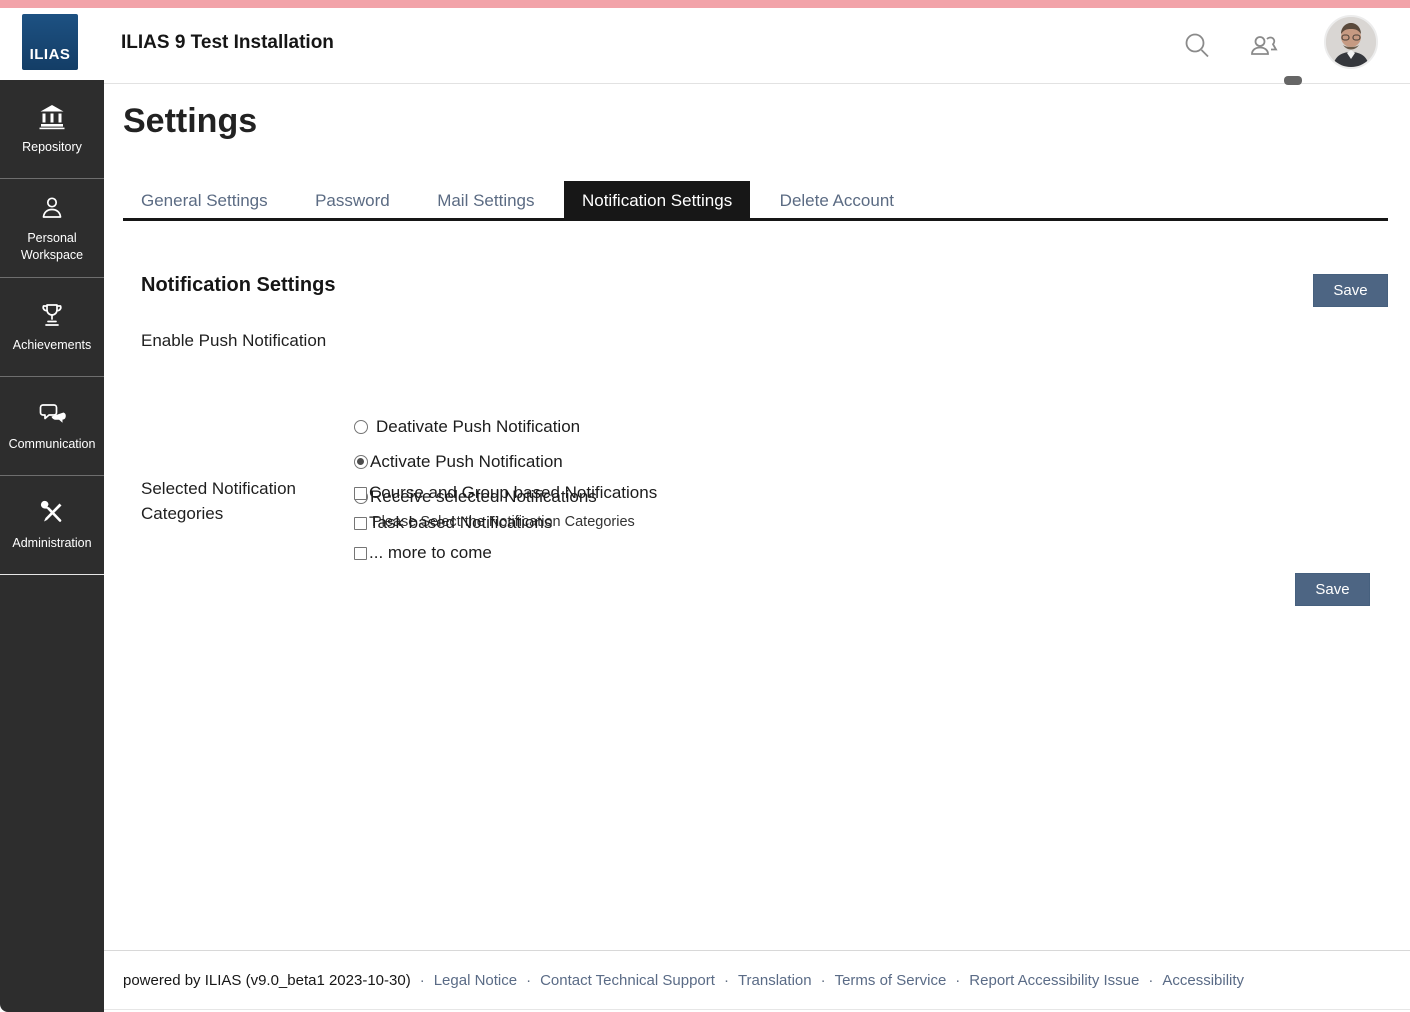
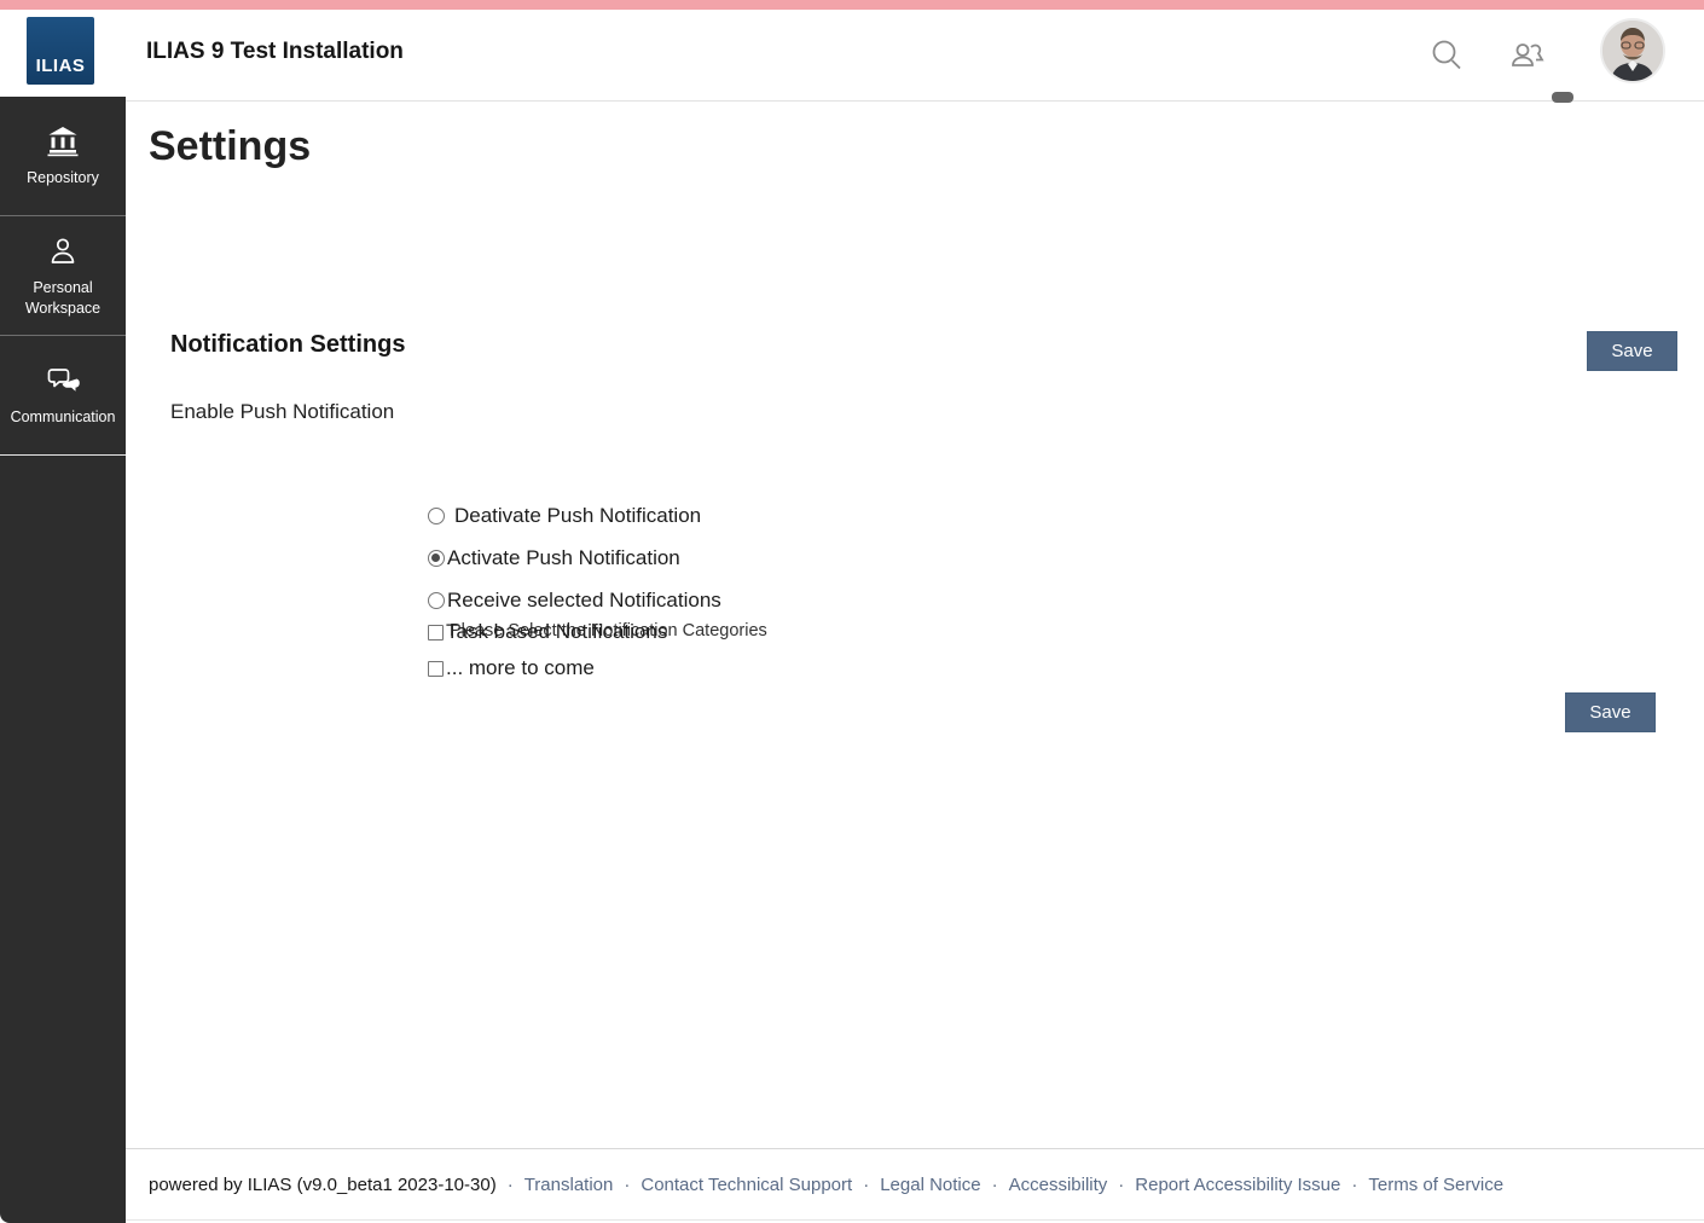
  ILIAS
  ILIAS 9 Test Installation
  Repository
  Personal Workspace
- Achievements
  Communication
- Administration
  Settings
- General Settings Password Mail Settings Notification Settings Delete Account
  Notification Settings
  Save
  Enable Push Notification
  Deativate Push Notification
  Activate Push Notification
  Receive selected Notifications
  Please Select the Notification Categories
- Selected Notification Categories
- Course and Group based Notifications
  Task based Notifications
  ... more to come
  Save
  powered by ILIAS (v9.0_beta1 2023-10-30)
  ·
- Legal Notice
+ Translation
  ·
  Contact Technical Support
  ·
- Translation
+ Legal Notice
  ·
- Terms of Service
+ Accessibility
  ·
  Report Accessibility Issue
  ·
- Accessibility
+ Terms of Service
